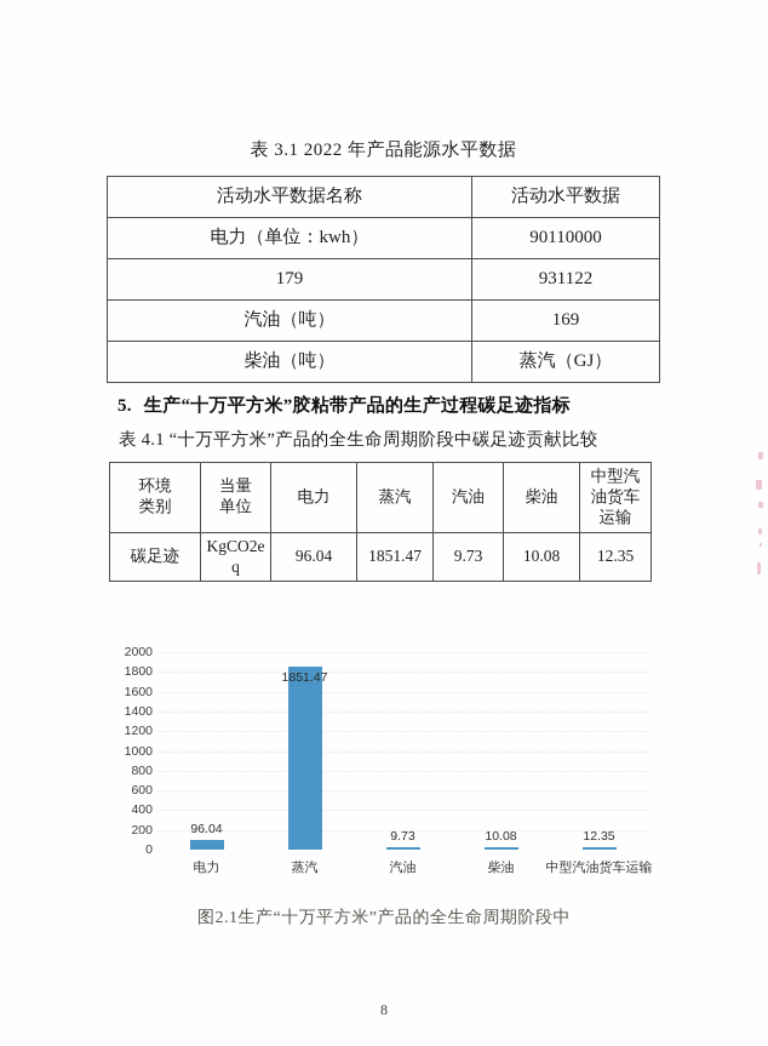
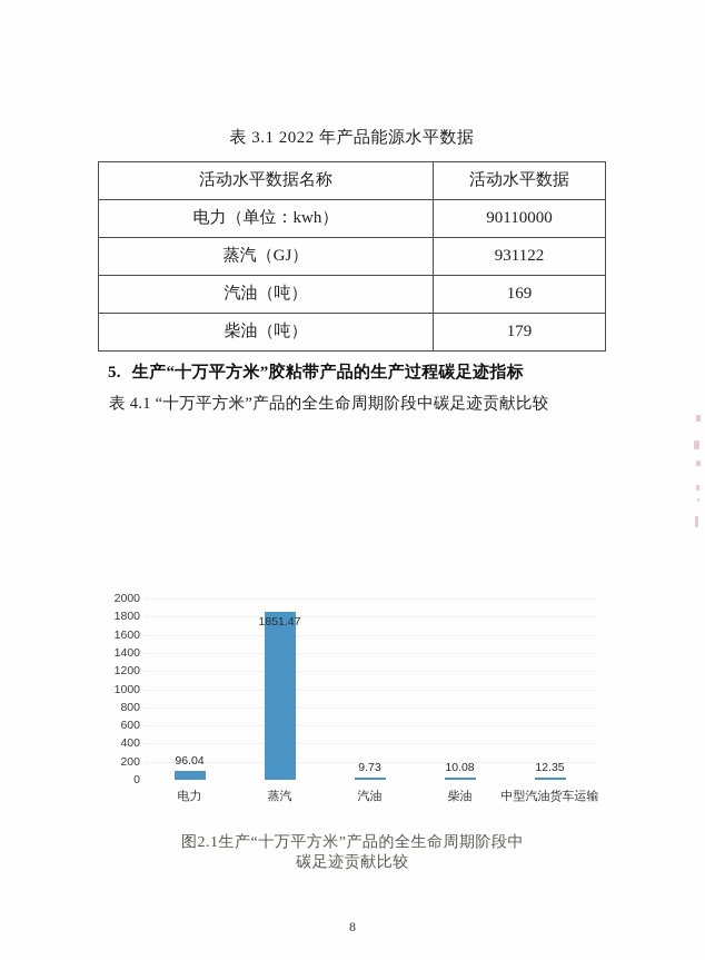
  表 3.1 2022 年产品能源水平数据
  活动水平数据名称	活动水平数据
  电力（单位：kwh）	90110000
- 179	931122
+ 蒸汽（GJ）	931122
  汽油（吨）	169
- 柴油（吨）	蒸汽（GJ）
+ 柴油（吨）	179
  5. 生产“十万平方米”胶粘带产品的生产过程碳足迹指标
  表 4.1 “十万平方米”产品的全生命周期阶段中碳足迹贡献比较
- 环境 类别	当量 单位	电力	蒸汽	汽油	柴油	中型汽 油货车 运输
- 碳足迹	KgCO2e q	96.04	1851.47	9.73	10.08	12.35
  0
  200
  400
  600
  800
  1000
  1200
  1400
  1600
  1800
  2000
  96.04
  电力
  1851.47
  蒸汽
  9.73
  汽油
  10.08
  柴油
  12.35
  中型汽油货车运输
  图2.1生产“十万平方米”产品的全生命周期阶段中
+ 碳足迹贡献比较
  8
